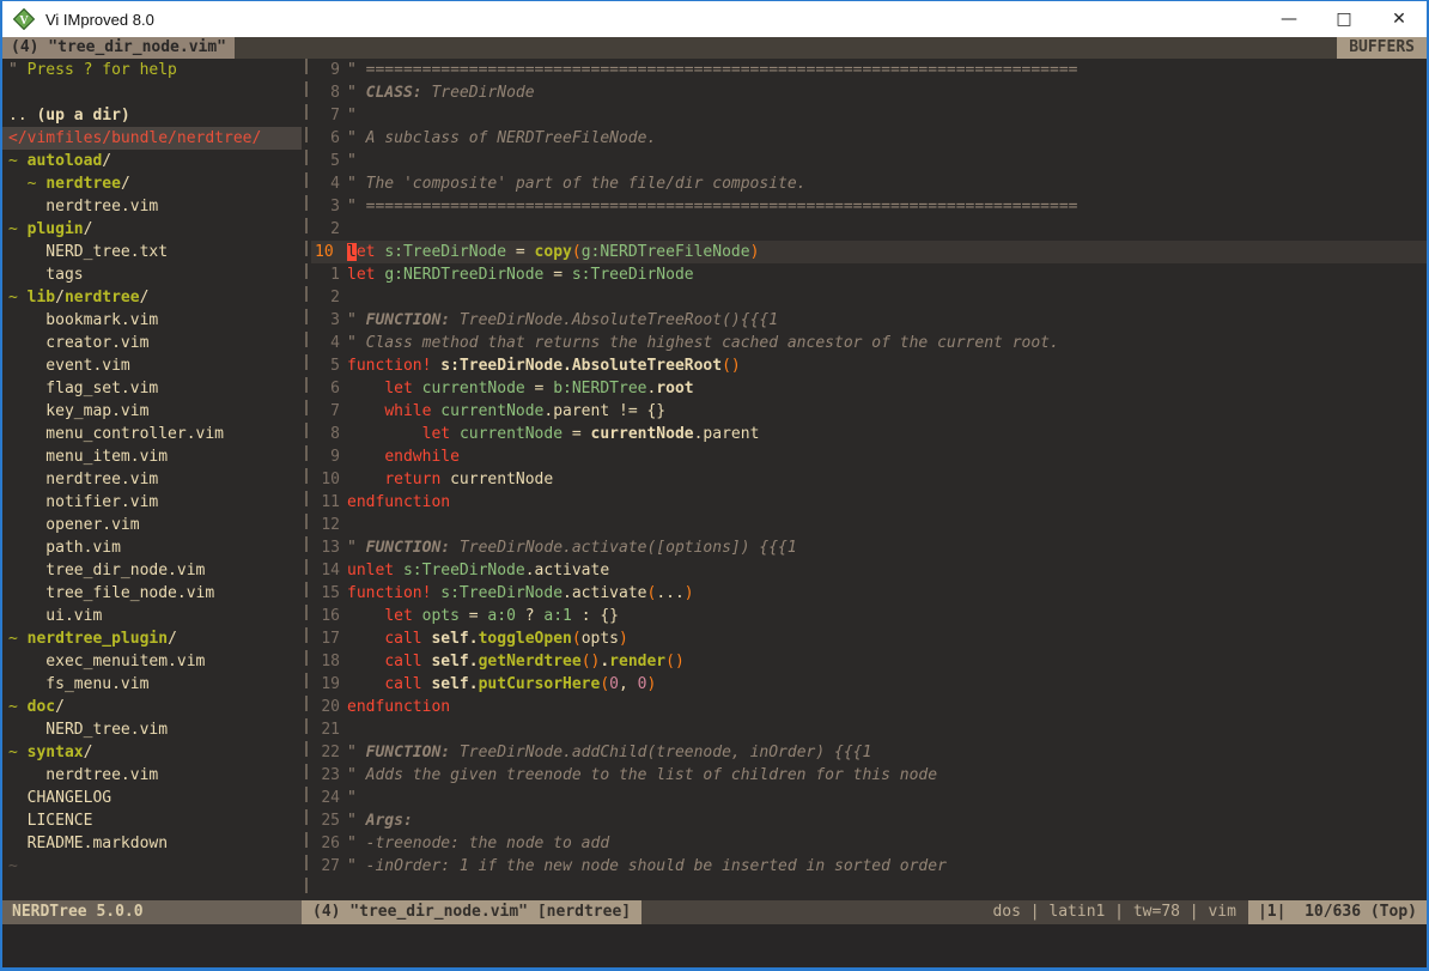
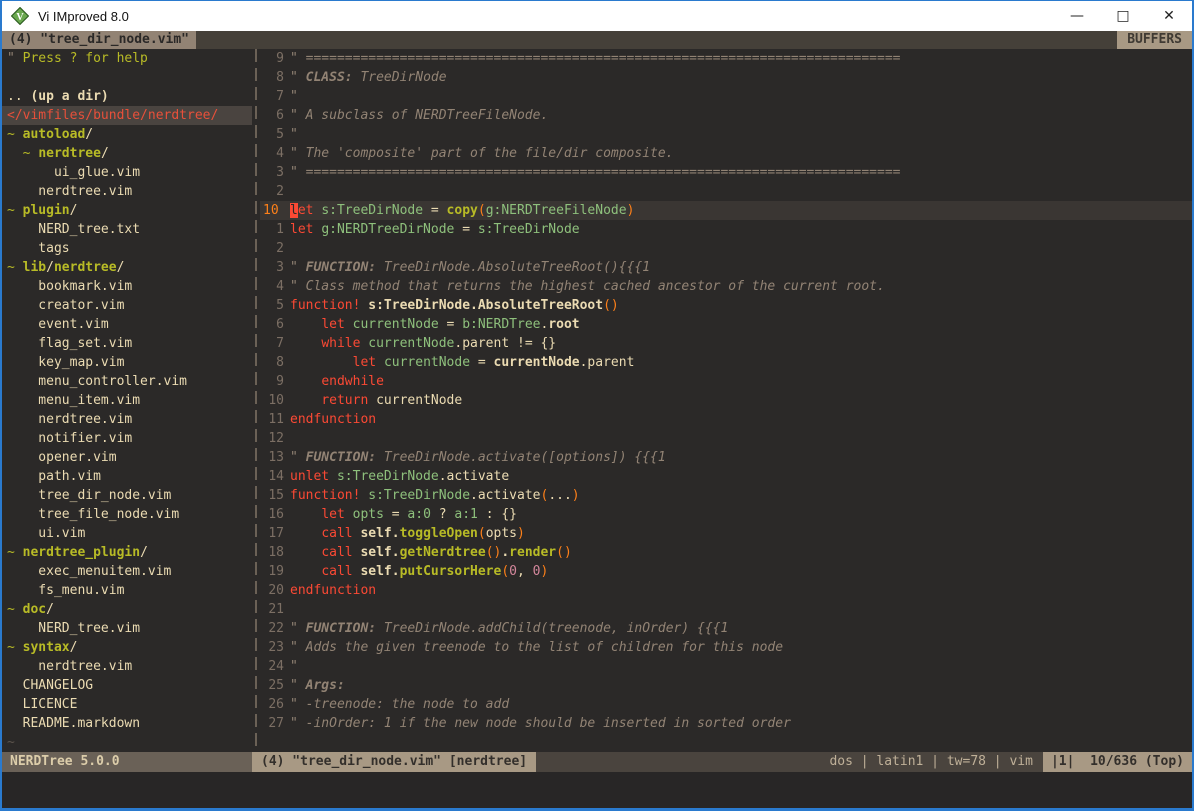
  V
  Vi IMproved 8.0
  —
  □
  ✕
  (4) "tree_dir_node.vim"
  BUFFERS
  " Press ? for help
  .. (up a dir)
  </vimfiles/bundle/nerdtree/
  ~ autoload/
  ~ nerdtree/
+ ui_glue.vim
  nerdtree.vim
  ~ plugin/
  NERD_tree.txt
  tags
  ~ lib/nerdtree/
  bookmark.vim
  creator.vim
  event.vim
  flag_set.vim
  key_map.vim
  menu_controller.vim
  menu_item.vim
  nerdtree.vim
  notifier.vim
  opener.vim
  path.vim
  tree_dir_node.vim
  tree_file_node.vim
  ui.vim
  ~ nerdtree_plugin/
  exec_menuitem.vim
  fs_menu.vim
  ~ doc/
  NERD_tree.vim
  ~ syntax/
  nerdtree.vim
  CHANGELOG
  LICENCE
  README.markdown
  ~
  9 " ============================================================================
  8 " CLASS: TreeDirNode
  7 "
  6 " A subclass of NERDTreeFileNode.
  5 "
  4 " The 'composite' part of the file/dir composite.
  3 " ============================================================================
  2
  10 let s:TreeDirNode = copy(g:NERDTreeFileNode)
  1 let g:NERDTreeDirNode = s:TreeDirNode
  2
  3 " FUNCTION: TreeDirNode.AbsoluteTreeRoot(){{{1
  4 " Class method that returns the highest cached ancestor of the current root.
  5 function! s:TreeDirNode.AbsoluteTreeRoot()
  6 let currentNode = b:NERDTree.root
  7 while currentNode.parent != {}
  8 let currentNode = currentNode.parent
  9 endwhile
  10 return currentNode
  11 endfunction
  12
  13 " FUNCTION: TreeDirNode.activate([options]) {{{1
  14 unlet s:TreeDirNode.activate
  15 function! s:TreeDirNode.activate(...)
  16 let opts = a:0 ? a:1 : {}
  17 call self.toggleOpen(opts)
  18 call self.getNerdtree().render()
  19 call self.putCursorHere(0, 0)
  20 endfunction
  21
  22 " FUNCTION: TreeDirNode.addChild(treenode, inOrder) {{{1
  23 " Adds the given treenode to the list of children for this node
  24 "
  25 " Args:
  26 " -treenode: the node to add
  27 " -inOrder: 1 if the new node should be inserted in sorted order
  NERDTree 5.0.0
  (4) "tree_dir_node.vim" [nerdtree]
  dos | latin1 | tw=78 | vim
  |1| 10/636 (Top)
